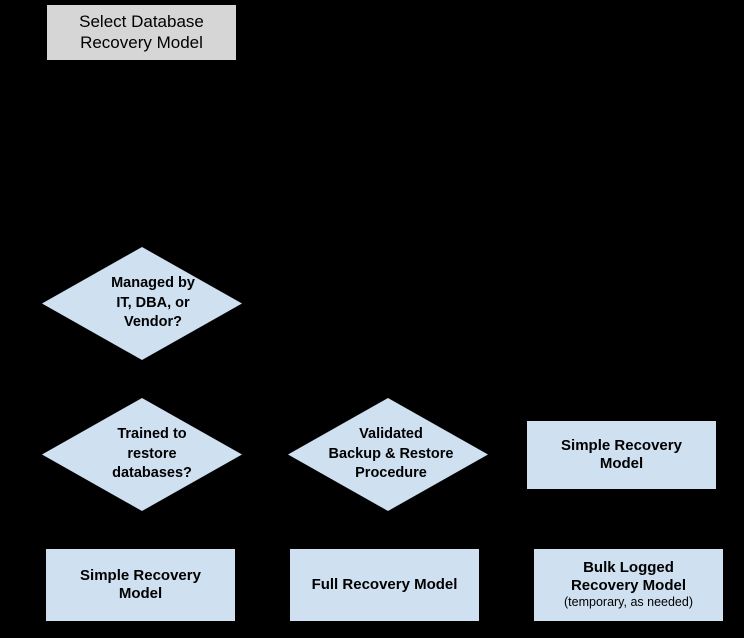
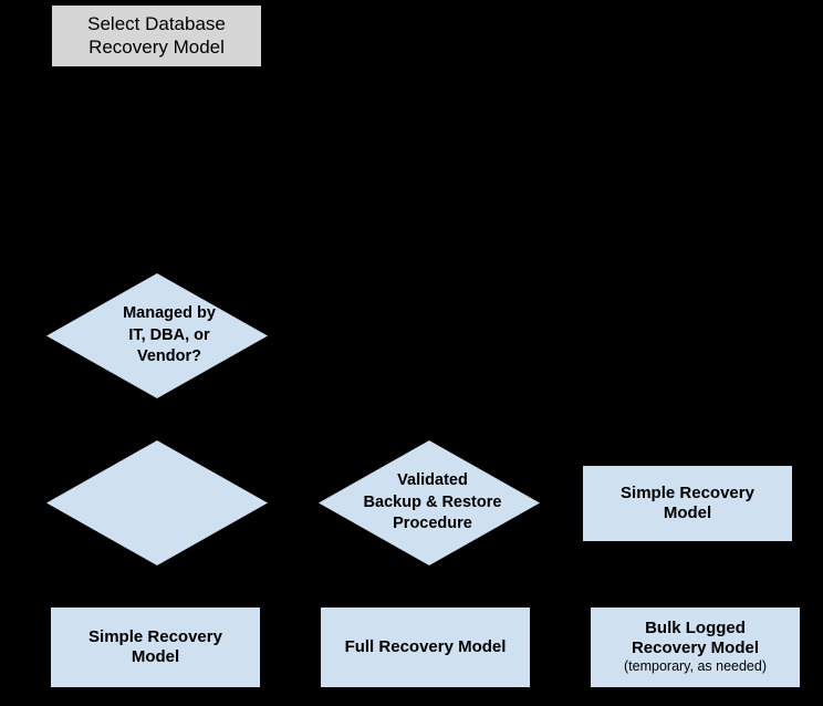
  Select Database
  Recovery Model
  Managed by
  IT, DBA, or
  Vendor?
- Trained to
- restore
- databases?
  Validated
  Backup & Restore
  Procedure
  Simple Recovery
  Model
  Simple Recovery
  Model
  Full Recovery Model
  Bulk Logged
  Recovery Model
  (temporary, as needed)
